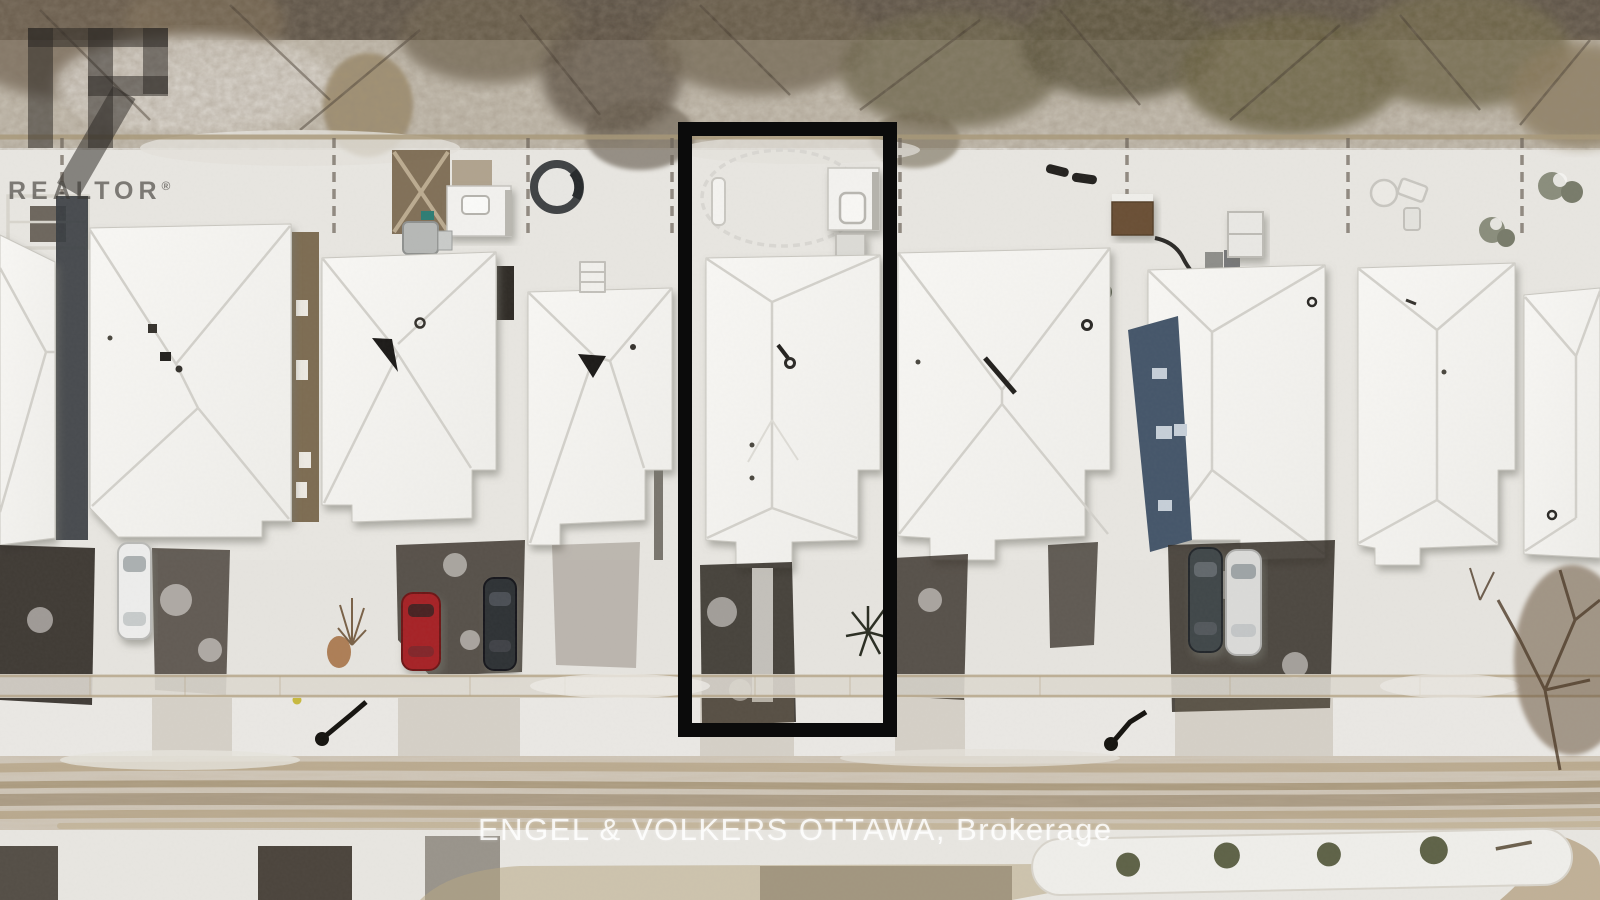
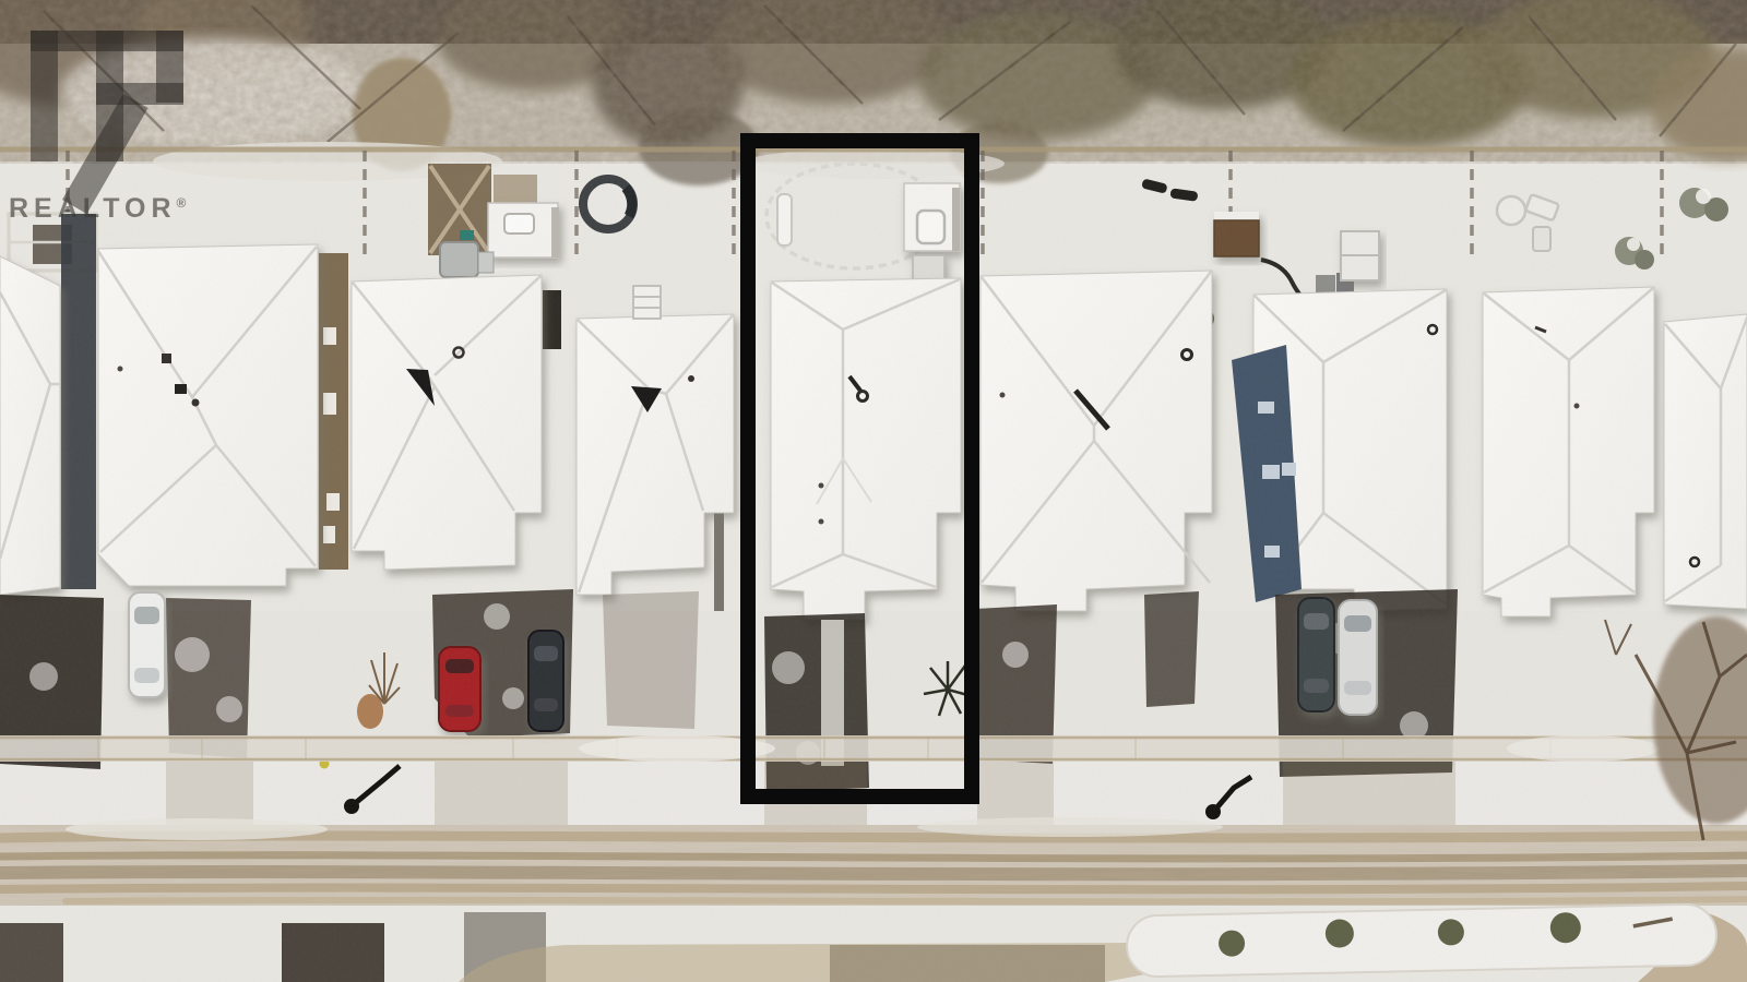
  REALTOR®
- ENGEL & VOLKERS OTTAWA, Brokerage
